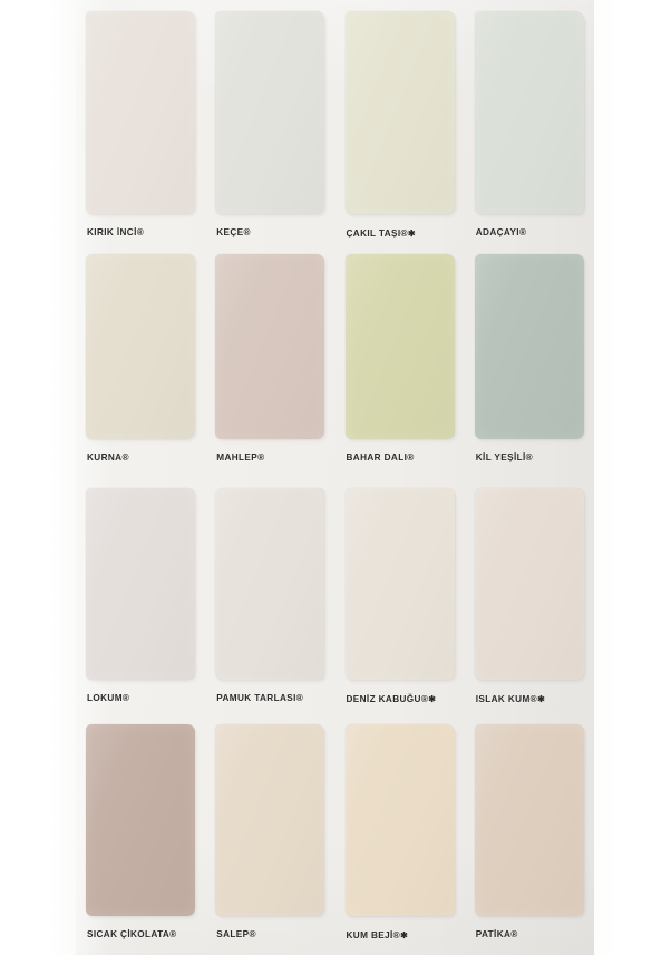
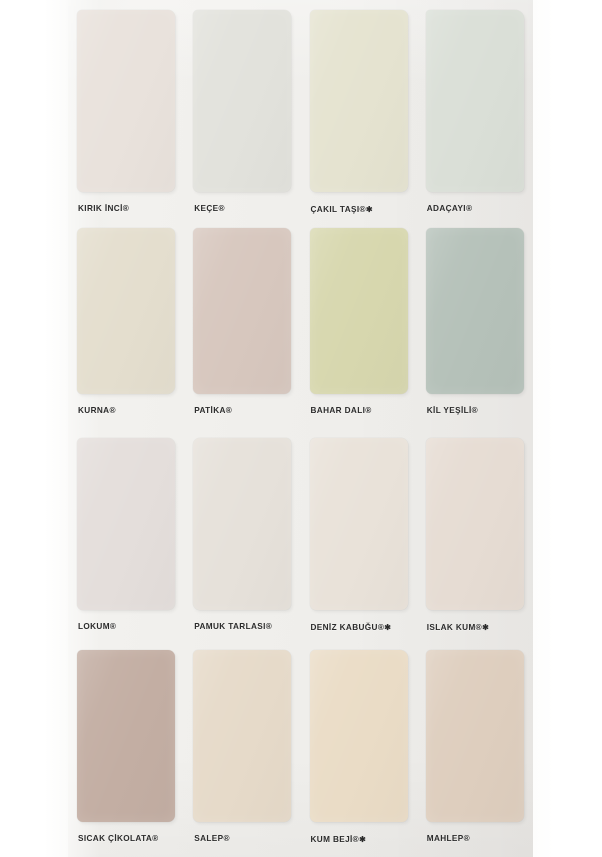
  KIRIK İNCİ®
  KEÇE®
  ÇAKIL TAŞI®✱
  ADAÇAYI®
  KURNA®
- MAHLEP®
+ PATİKA®
  BAHAR DALI®
  KİL YEŞİLİ®
  LOKUM®
  PAMUK TARLASI®
  DENİZ KABUĞU®✱
  ISLAK KUM®✱
  SICAK ÇİKOLATA®
  SALEP®
  KUM BEJİ®✱
- PATİKA®
+ MAHLEP®
